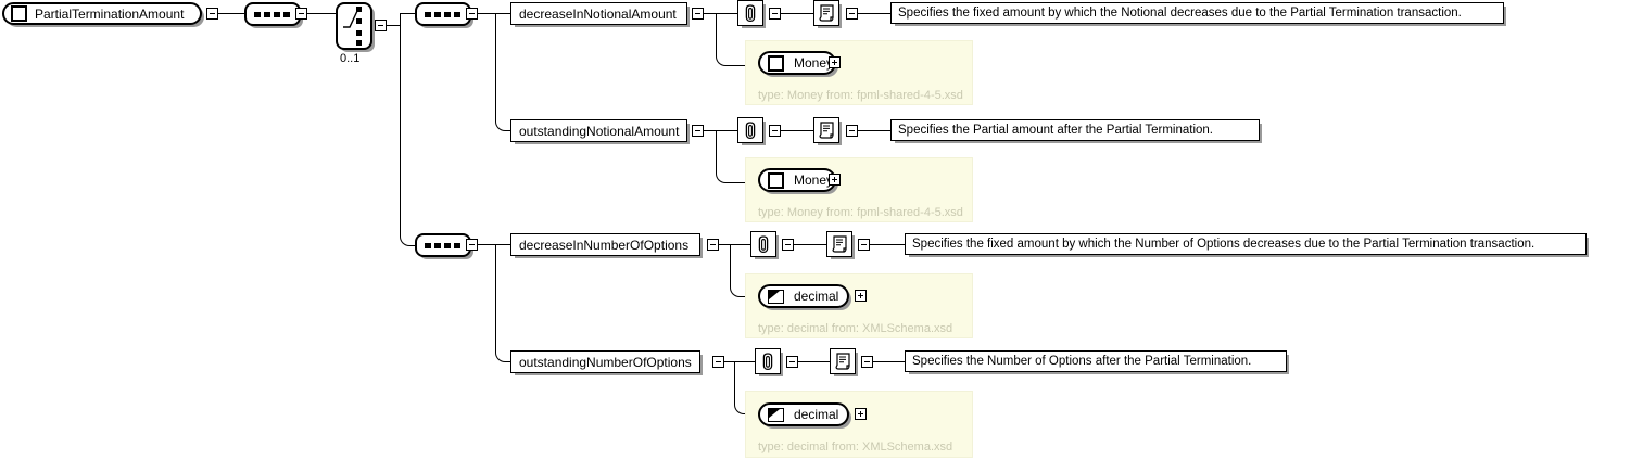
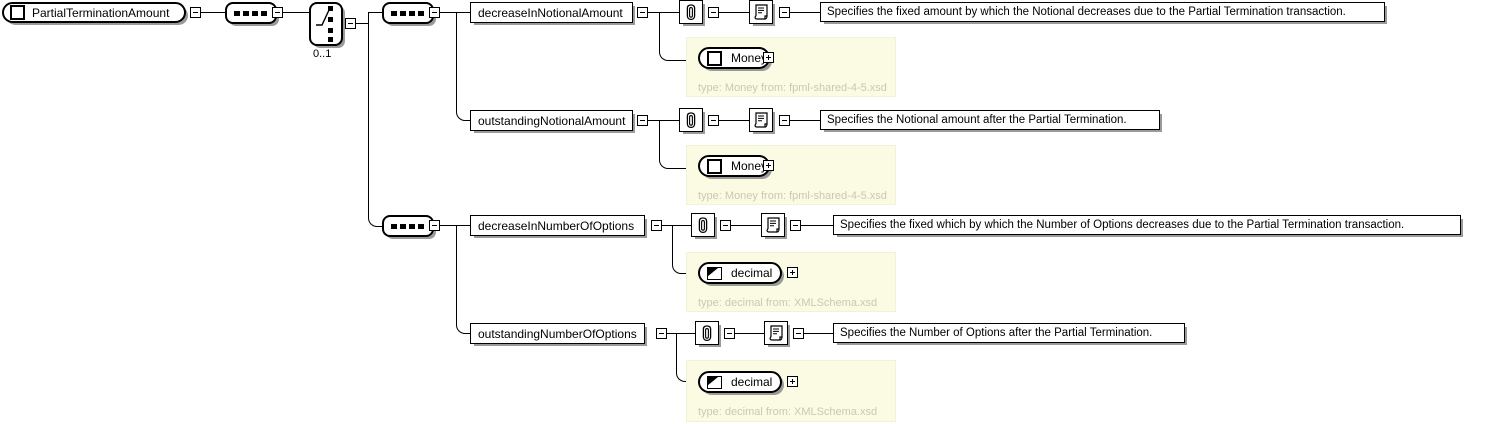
  PartialTerminationAmount
  0..1
  decreaseInNotionalAmount
  Specifies the fixed amount by which the Notional decreases due to the Partial Termination transaction.
  Mone
  type: Money from: fpml-shared-4-5.xsd
  outstandingNotionalAmount
- Specifies the Partial amount after the Partial Termination.
+ Specifies the Notional amount after the Partial Termination.
  Mone
  type: Money from: fpml-shared-4-5.xsd
  decreaseInNumberOfOptions
- Specifies the fixed amount by which the Number of Options decreases due to the Partial Termination transaction.
+ Specifies the fixed which by which the Number of Options decreases due to the Partial Termination transaction.
  decimal
  type: decimal from: XMLSchema.xsd
  outstandingNumberOfOptions
  Specifies the Number of Options after the Partial Termination.
  decimal
  type: decimal from: XMLSchema.xsd
